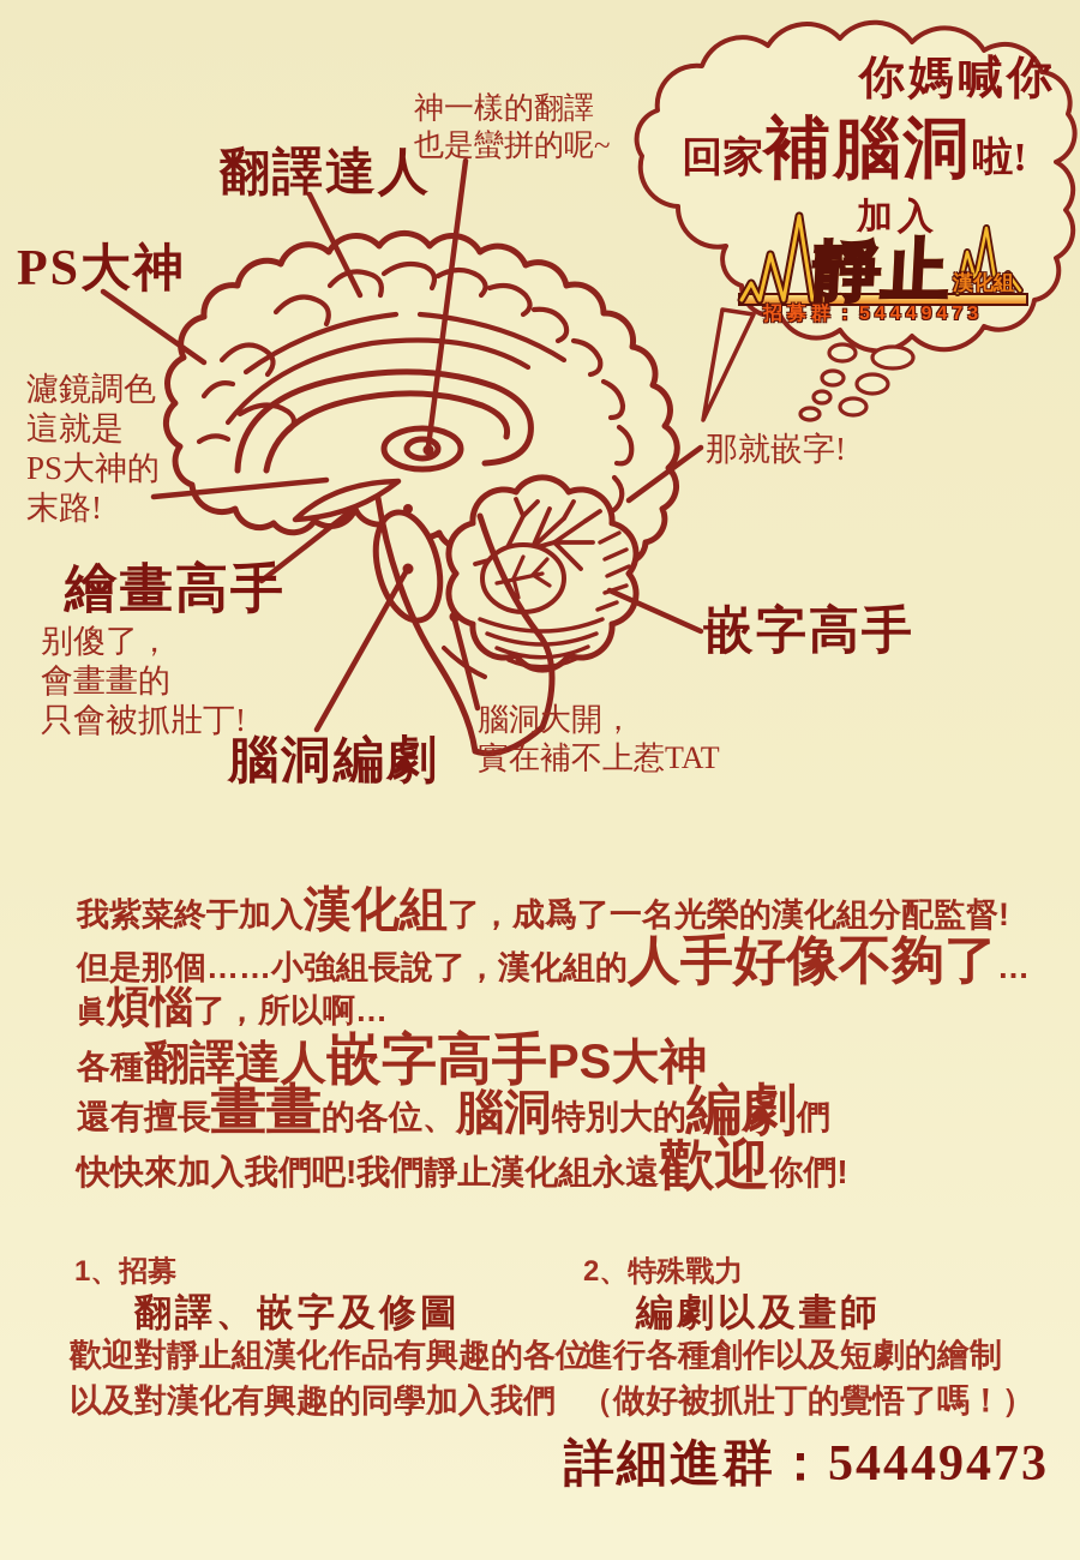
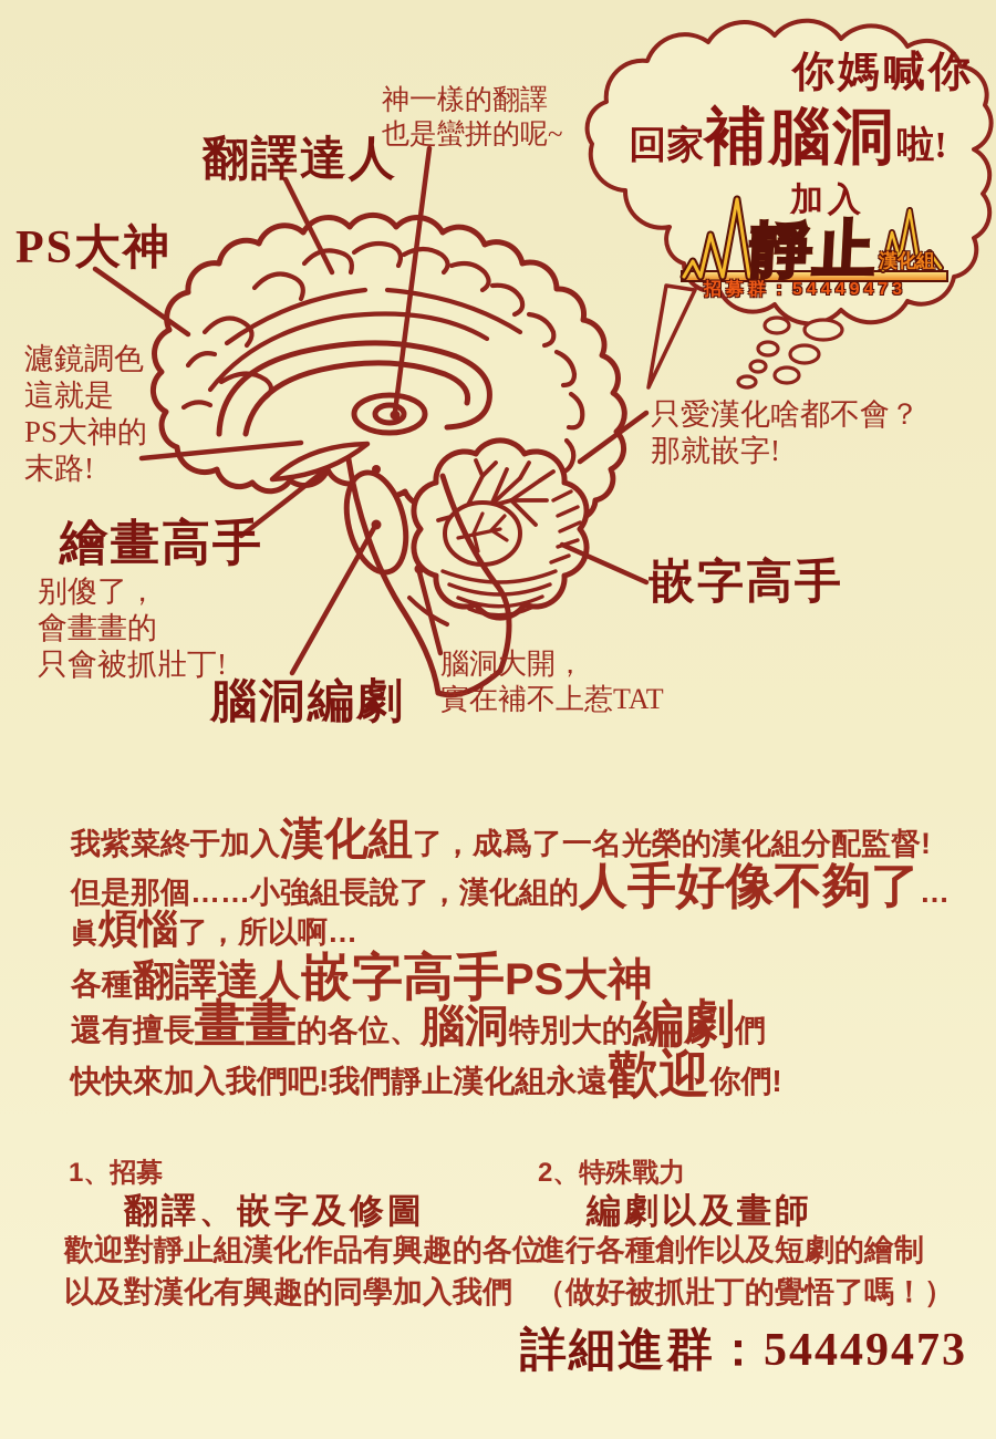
  你媽喊你
  回家
  補腦洞
  啦!
  加入
  漢化組
  招募群：54449473
  翻譯達人
  PS大神
  繪畫高手
  腦洞編劇
  嵌字高手
  神一樣的翻譯
  也是蠻拼的呢~
  濾鏡調色
  這就是
  PS大神的
  末路!
  别傻了，
  會畫畫的
  只會被抓壯丁!
  腦洞大開，
  實在補不上惹TAT
+ 只愛漢化啥都不會？
  那就嵌字!
  我紫菜終于加入
  漢化組
  了，成爲了一名光榮的漢化組分配監督!
  但是那個……小強組長說了，漢化組的
  人手好像不夠了
  …
  眞
  煩惱
  了，所以啊…
  各種
  翻譯達人
  嵌字高手
  PS大神
  還有擅長
  畫畫
  的各位、
  腦洞
  特別大的
  編劇
  們
  快快來加入我們吧!我們靜止漢化組永遠
  歡迎
  你們!
  1、招募
  翻譯、嵌字及修圖
  歡迎對靜止組漢化作品有興趣的各位
  以及對漢化有興趣的同學加入我們
  2、特殊戰力
  編劇以及畫師
  進行各種創作以及短劇的繪制
  （做好被抓壯丁的覺悟了嗎！）
  詳細進群：54449473
